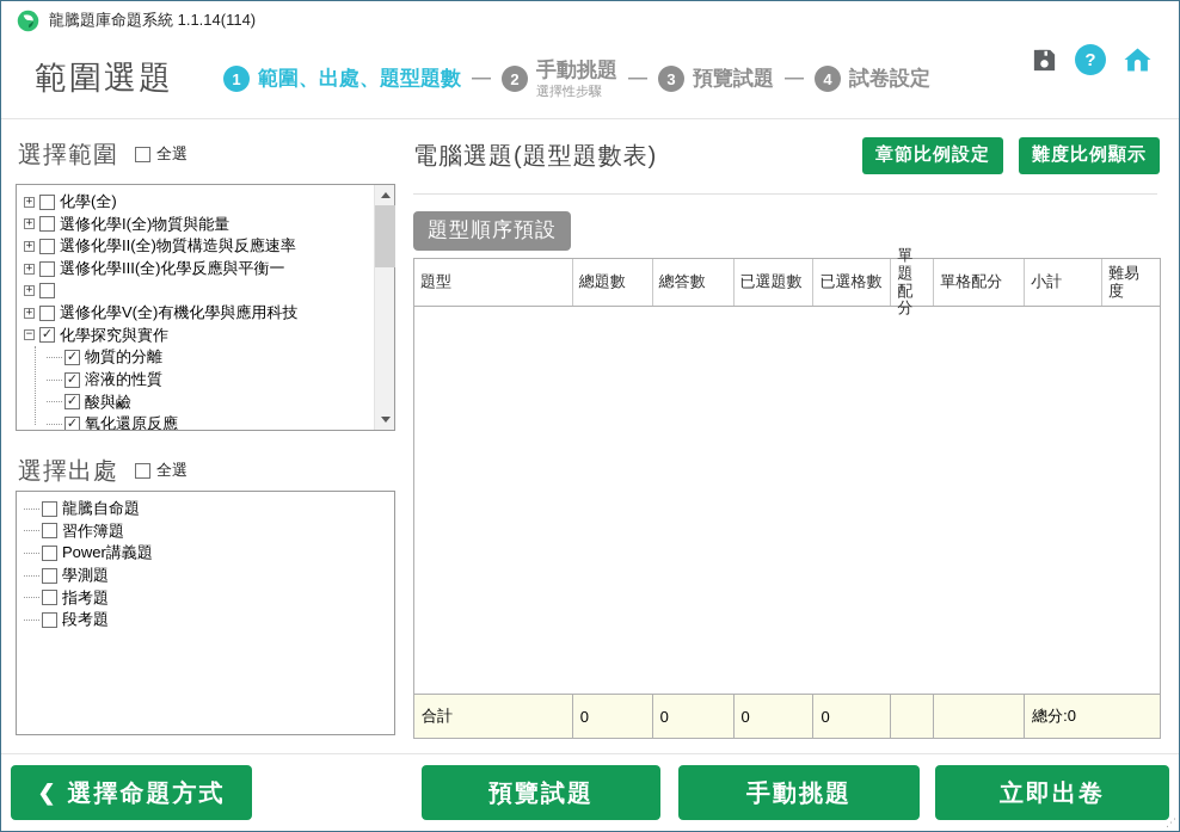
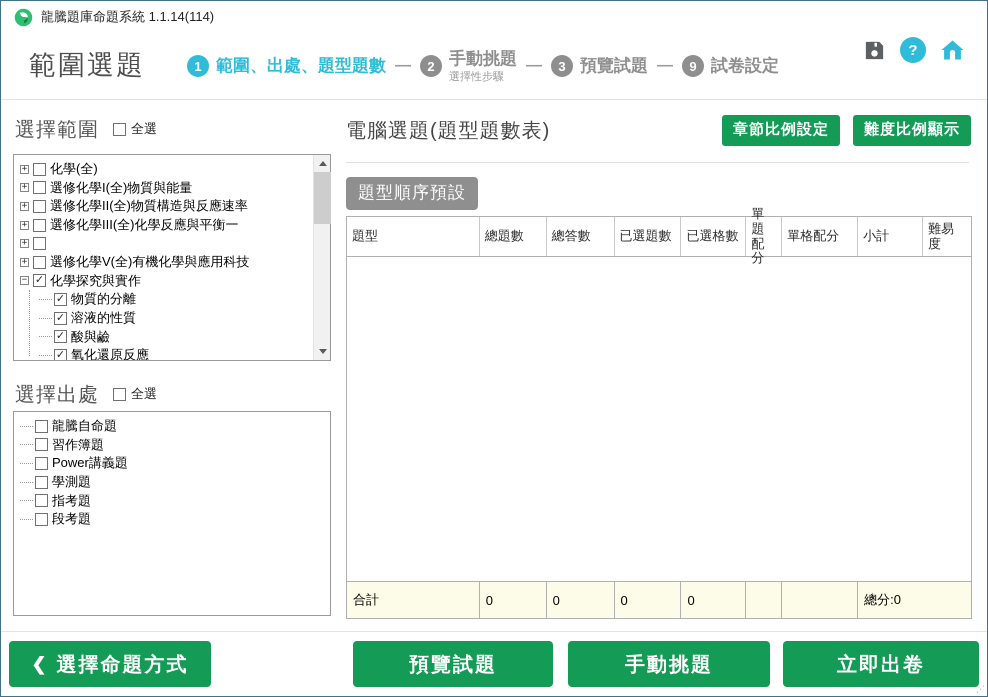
  龍騰題庫命題系統 1.1.14(114)
  範圍選題
  1
  範圍、出處、題型題數
  —
  2
  手動挑題
  選擇性步驟
  —
  3
  預覽試題
  —
- 4
+ 9
  試卷設定
  ?
  選擇範圍
  全選
  +
  化學(全)
  +
  選修化學I(全)物質與能量
  +
  選修化學II(全)物質構造與反應速率
  +
  選修化學III(全)化學反應與平衡一
  +
  +
  選修化學V(全)有機化學與應用科技
  −
  化學探究與實作
  物質的分離
  溶液的性質
  酸與鹼
  氧化還原反應
  選擇出處
  全選
  龍騰自命題
  習作簿題
  Power講義題
  學測題
  指考題
  段考題
  電腦選題(題型題數表)
  章節比例設定
  難度比例顯示
  題型順序預設
  題型
  總題數
  總答數
  已選題數
  已選格數
  單題配分
  單格配分
  小計
  難易度
  合計
  0
  0
  0
  0
  總分:0
  ❮
  選擇命題方式
  預覽試題
  手動挑題
  立即出卷
  ⋰
